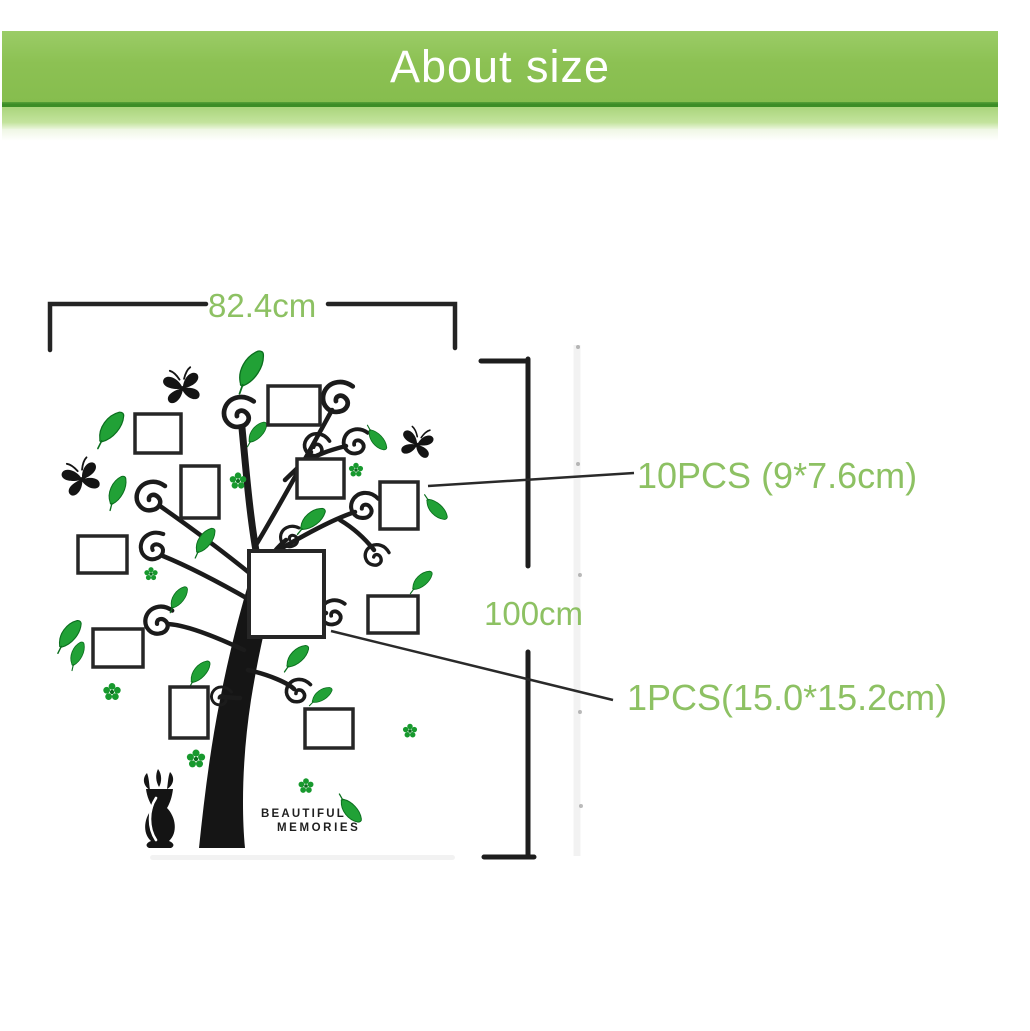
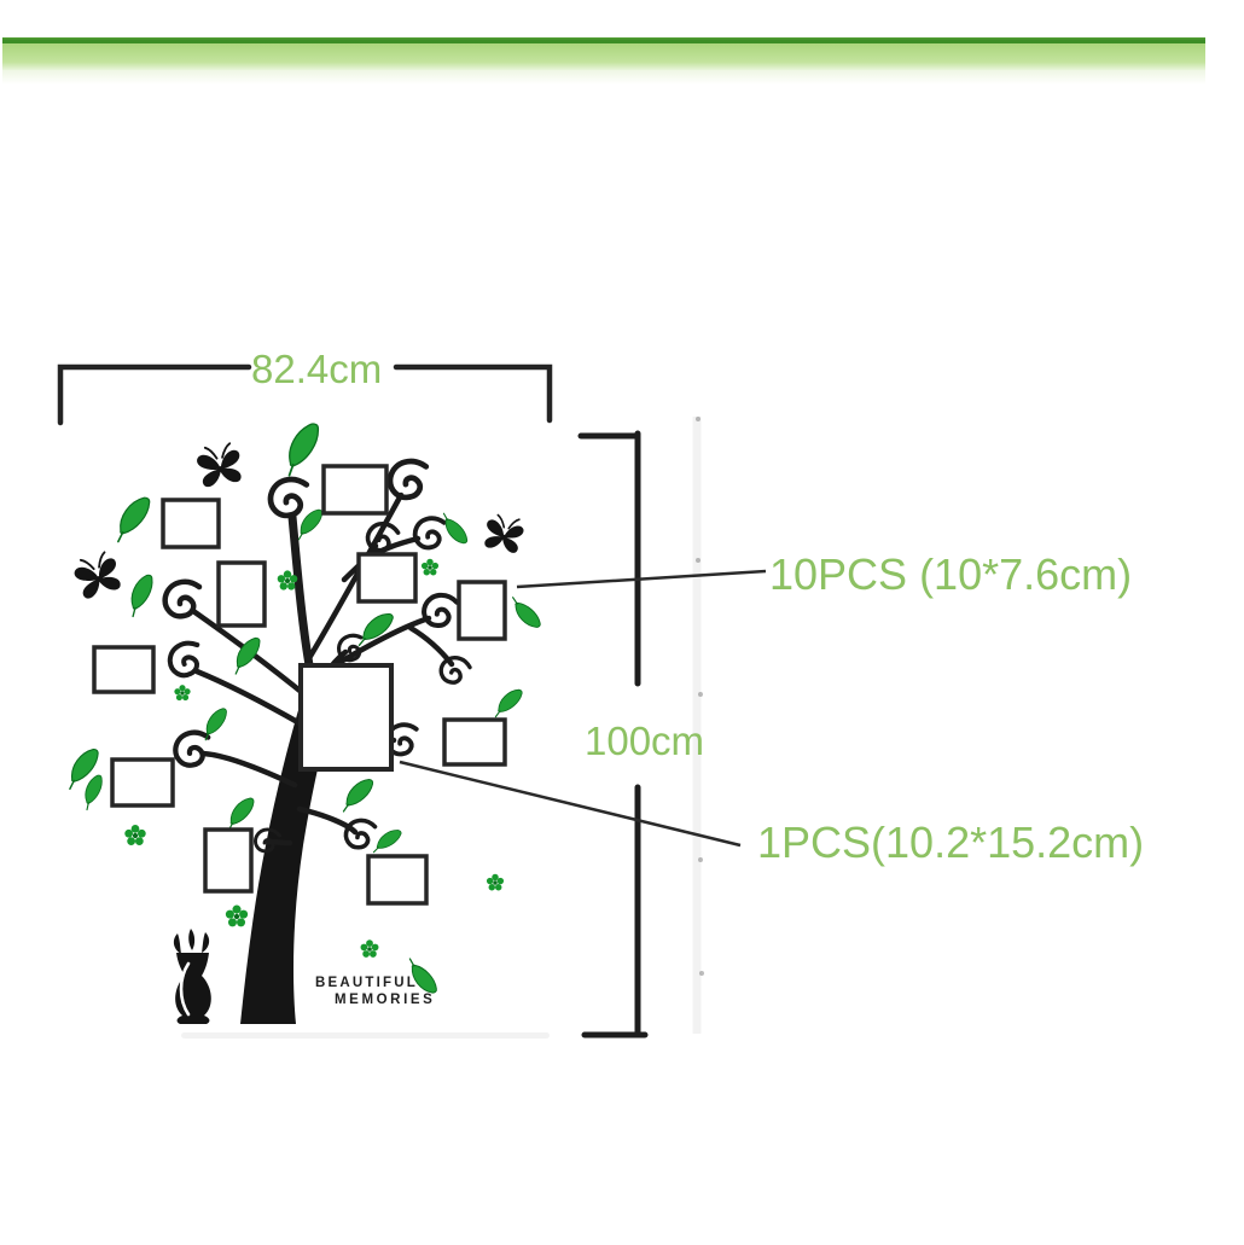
- About size
  82.4cm
  100cm
- 10PCS (9*7.6cm)
+ 10PCS (10*7.6cm)
- 1PCS(15.0*15.2cm)
+ 1PCS(10.2*15.2cm)
  BEAUTIFUL
  MEMORIES
